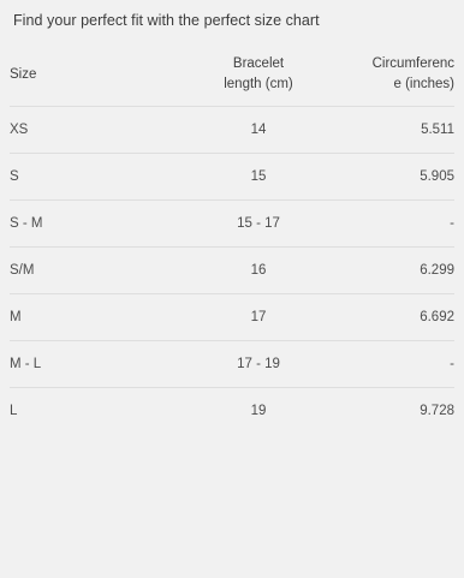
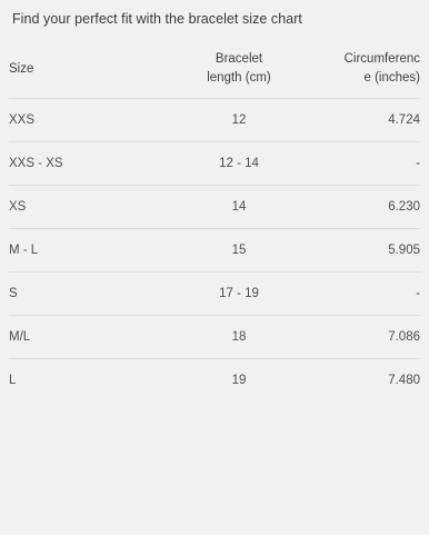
- Find your perfect fit with the perfect size chart
+ Find your perfect fit with the bracelet size chart
  Size	Bracelet length (cm)	Circumferenc e (inches)
+ XXS	12	4.724
+ XXS - XS	12 - 14	-
- XS	14	5.511
+ XS	14	6.230
- S	15	5.905
+ M - L	15	5.905
- S - M	15 - 17	-
- S/M	16	6.299
- M	17	6.692
- M - L	17 - 19	-
+ S	17 - 19	-
+ M/L	18	7.086
- L	19	9.728
+ L	19	7.480
